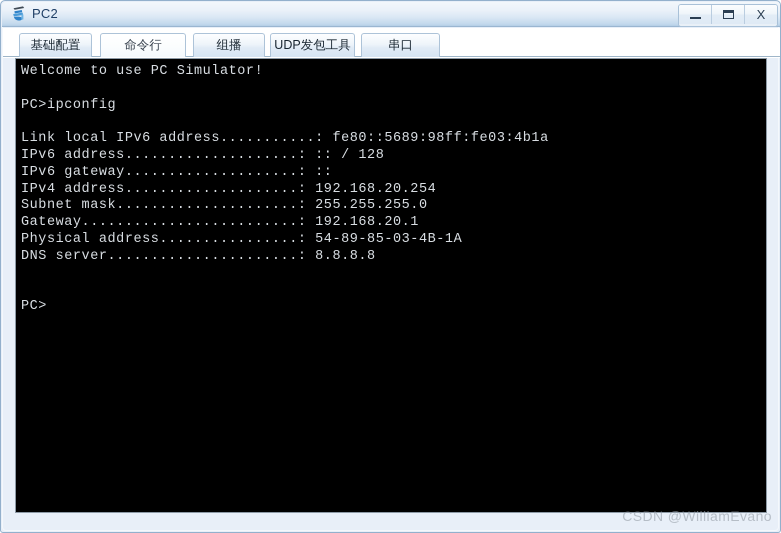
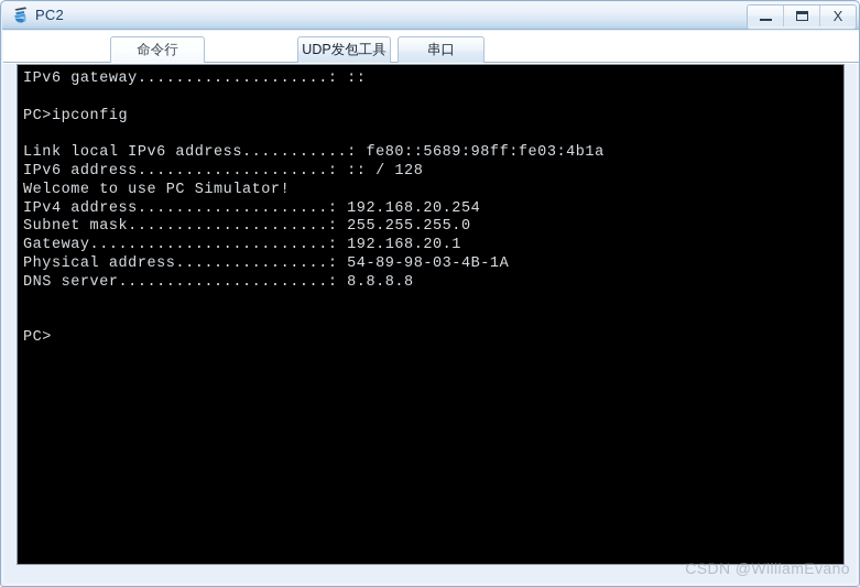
  PC2
  X
- 基础配置
  命令行
- 组播
  UDP发包工具
  串口
- Welcome to use PC Simulator!
+ IPv6 gateway....................: ::
  PC>ipconfig
  Link local IPv6 address...........: fe80::5689:98ff:fe03:4b1a
  IPv6 address....................: :: / 128
- IPv6 gateway....................: ::
+ Welcome to use PC Simulator!
  IPv4 address....................: 192.168.20.254
  Subnet mask.....................: 255.255.255.0
  Gateway.........................: 192.168.20.1
- Physical address................: 54-89-85-03-4B-1A
+ Physical address................: 54-89-98-03-4B-1A
  DNS server......................: 8.8.8.8
  PC>
  CSDN @WilliamEvano
